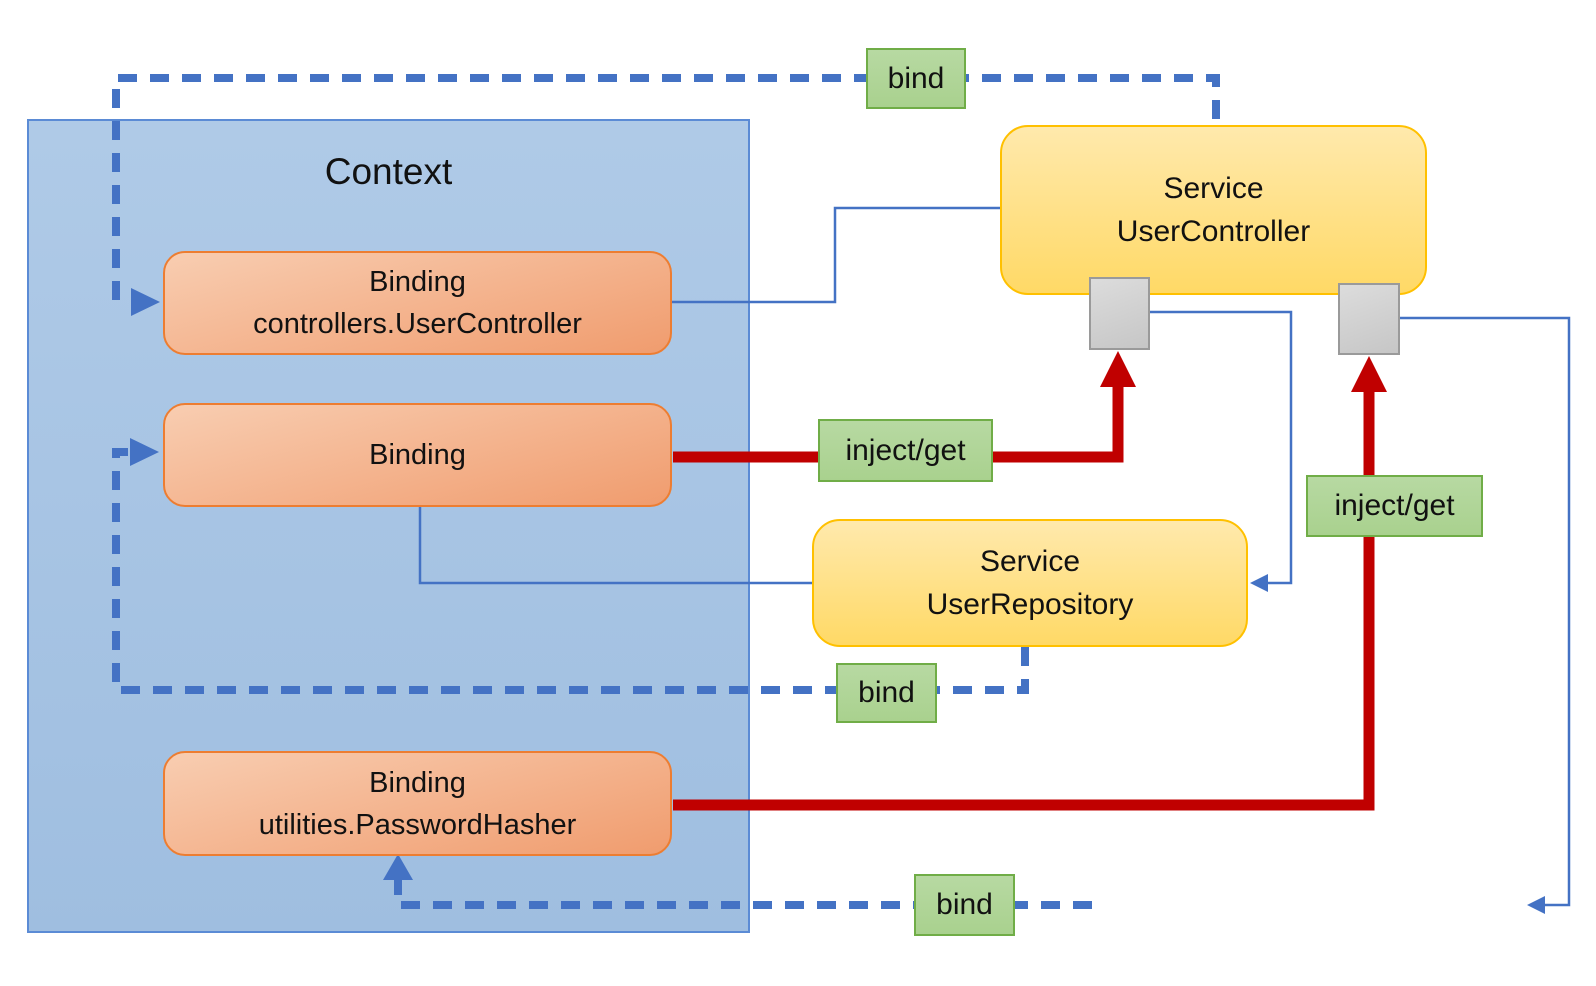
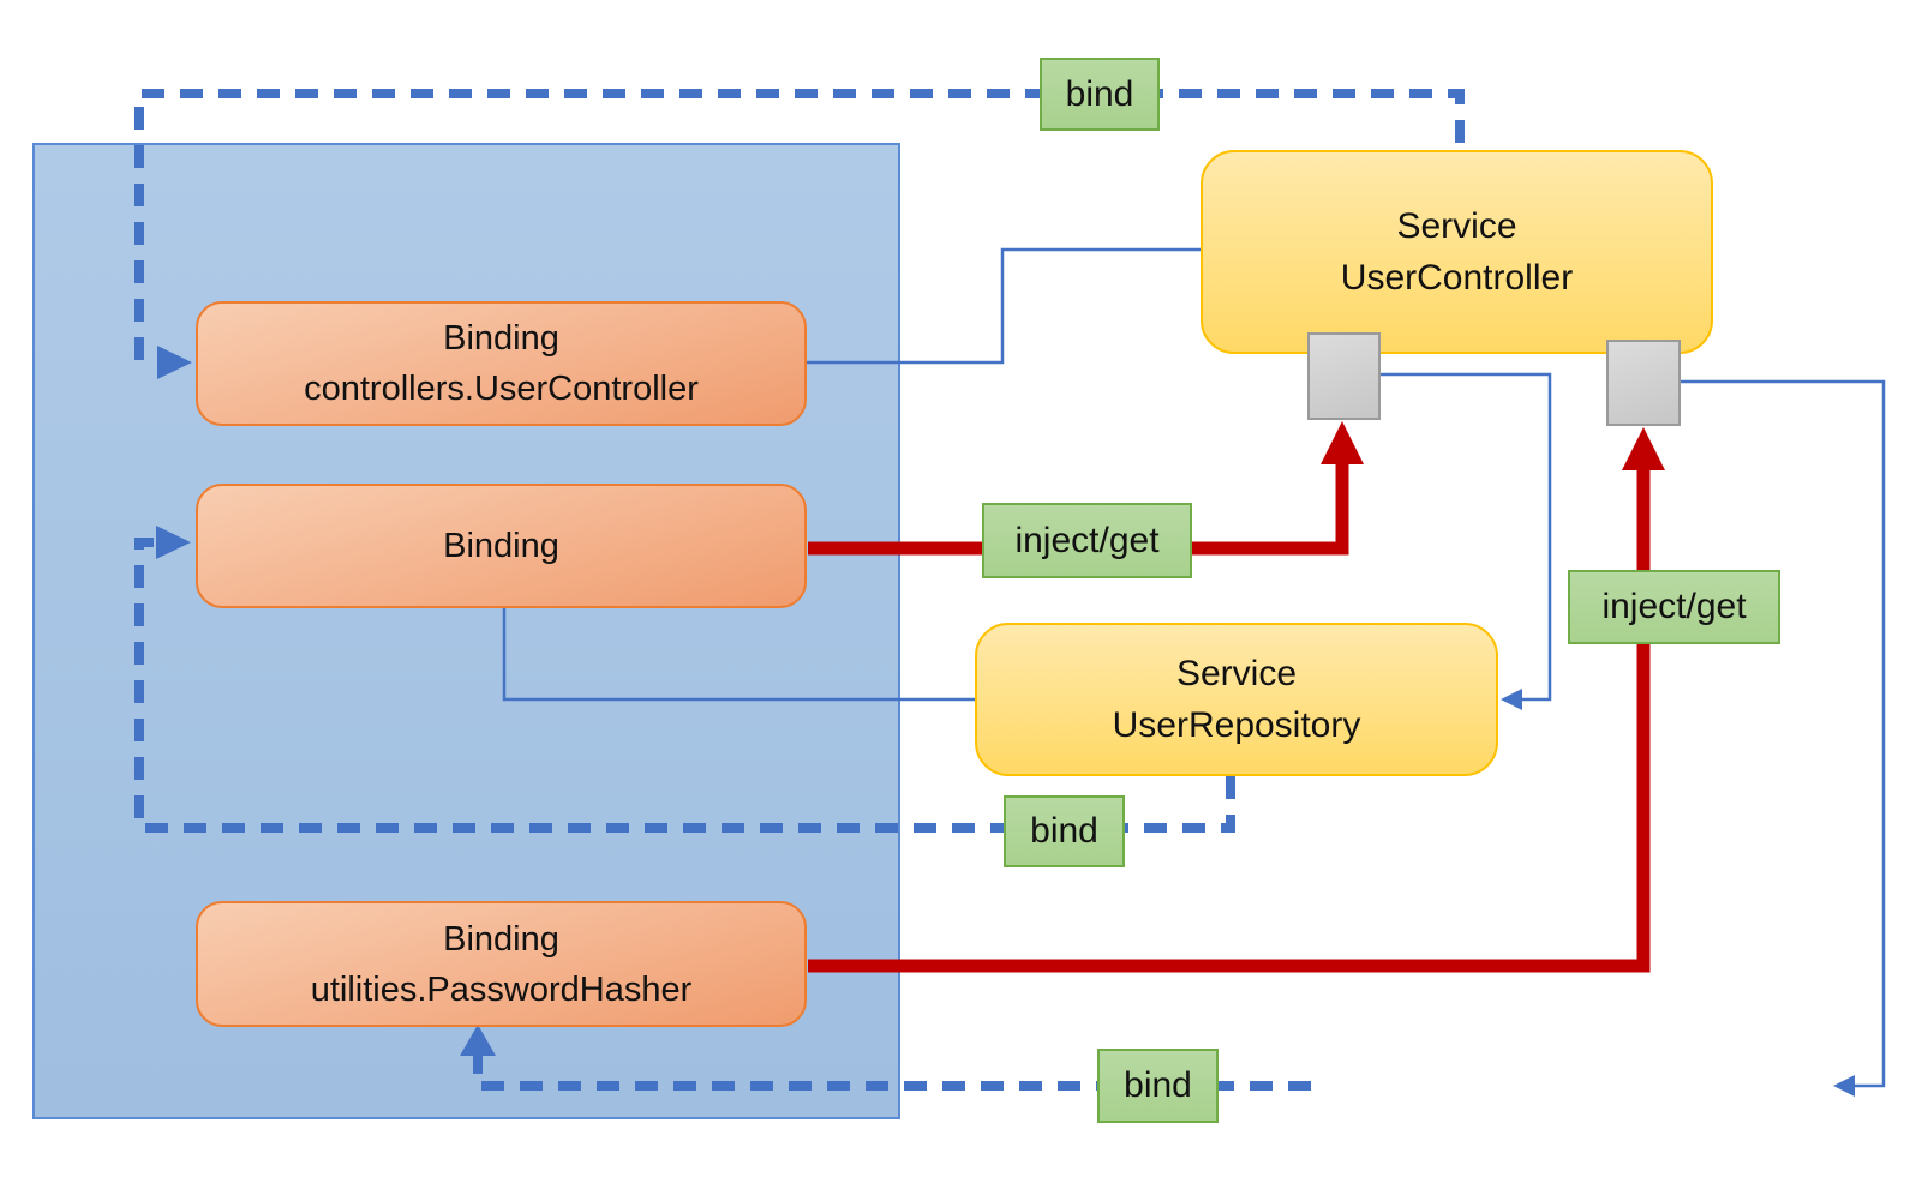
- Context
  Binding
  controllers.UserController
  Binding
  Binding
  utilities.PasswordHasher
  Service
  UserController
  Service
  UserRepository
  bind
  inject/get
  inject/get
  bind
  bind
